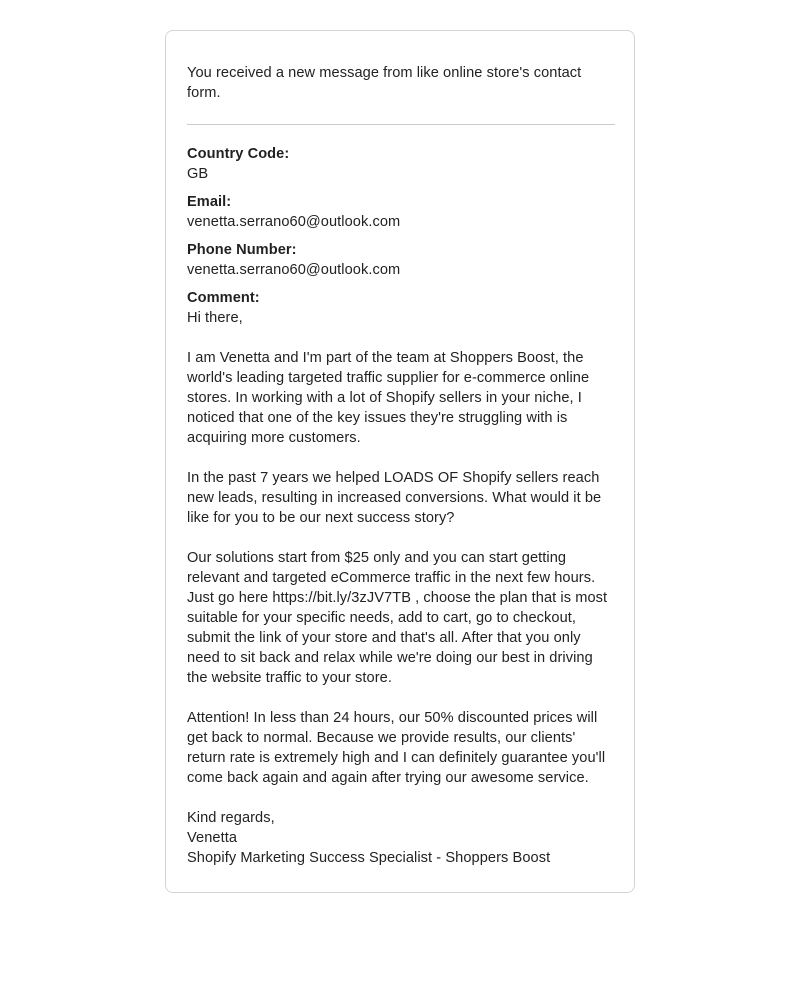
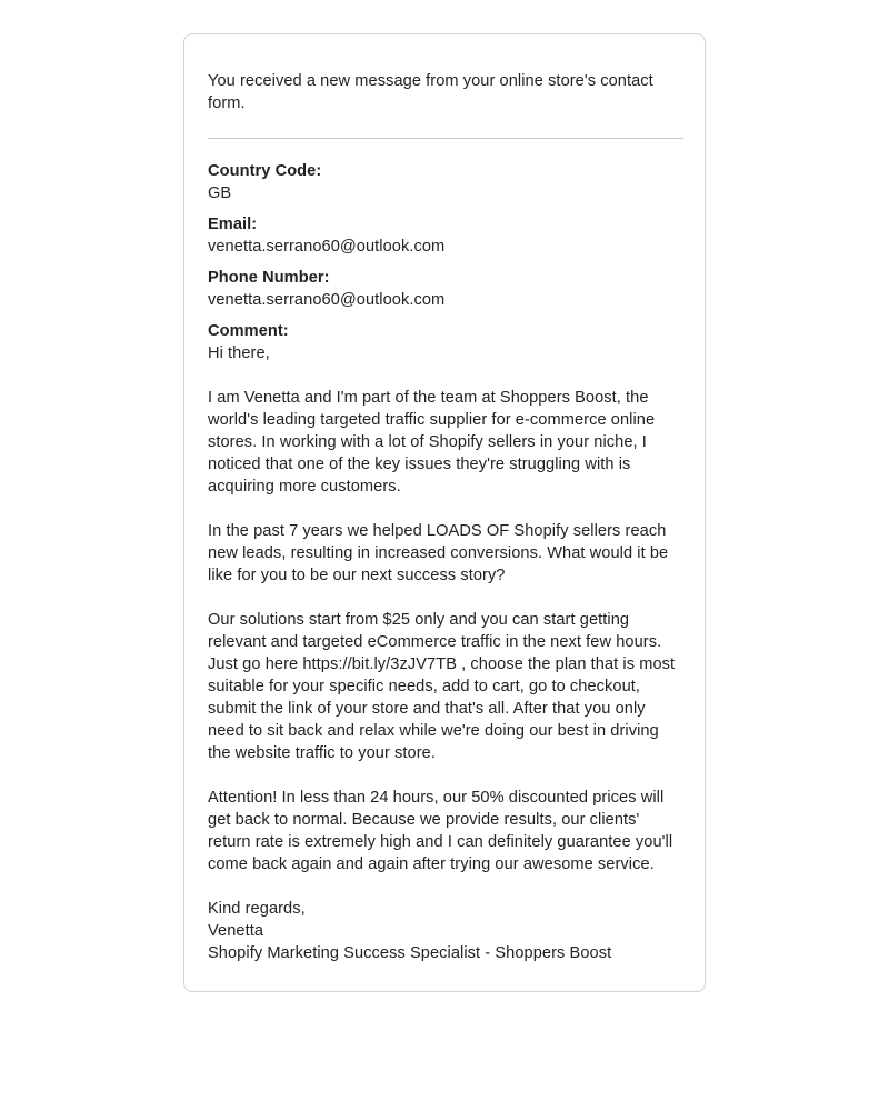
- You received a new message from like online store's contact form.
+ You received a new message from your online store's contact form.
  Country Code:
  GB
  Email:
  venetta.serrano60@outlook.com
  Phone Number:
  venetta.serrano60@outlook.com
  Comment:
  Hi there,
  I am Venetta and I'm part of the team at Shoppers Boost, the world's leading targeted traffic supplier for e-commerce online stores. In working with a lot of Shopify sellers in your niche, I noticed that one of the key issues they're struggling with is acquiring more customers.
  In the past 7 years we helped LOADS OF Shopify sellers reach new leads, resulting in increased conversions. What would it be like for you to be our next success story?
  Our solutions start from $25 only and you can start getting relevant and targeted eCommerce traffic in the next few hours. Just go here https://bit.ly/3zJV7TB , choose the plan that is most suitable for your specific needs, add to cart, go to checkout, submit the link of your store and that's all. After that you only need to sit back and relax while we're doing our best in driving the website traffic to your store.
  Attention! In less than 24 hours, our 50% discounted prices will get back to normal. Because we provide results, our clients' return rate is extremely high and I can definitely guarantee you'll come back again and again after trying our awesome service.
  Kind regards,
  Venetta
  Shopify Marketing Success Specialist - Shoppers Boost
